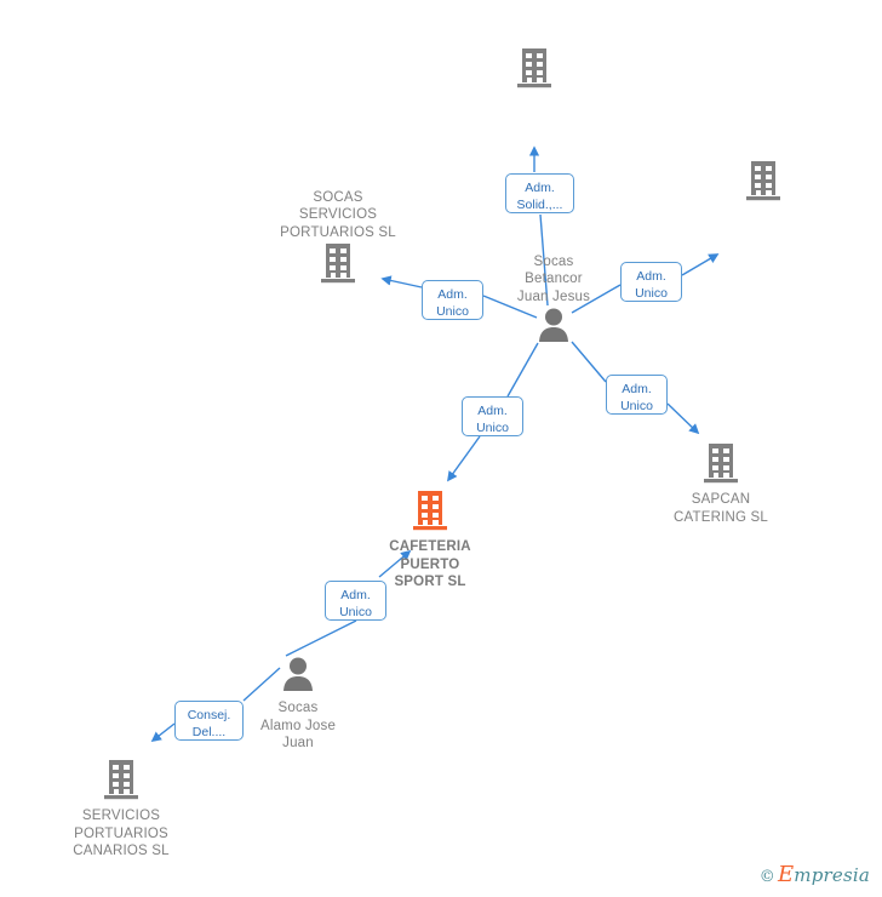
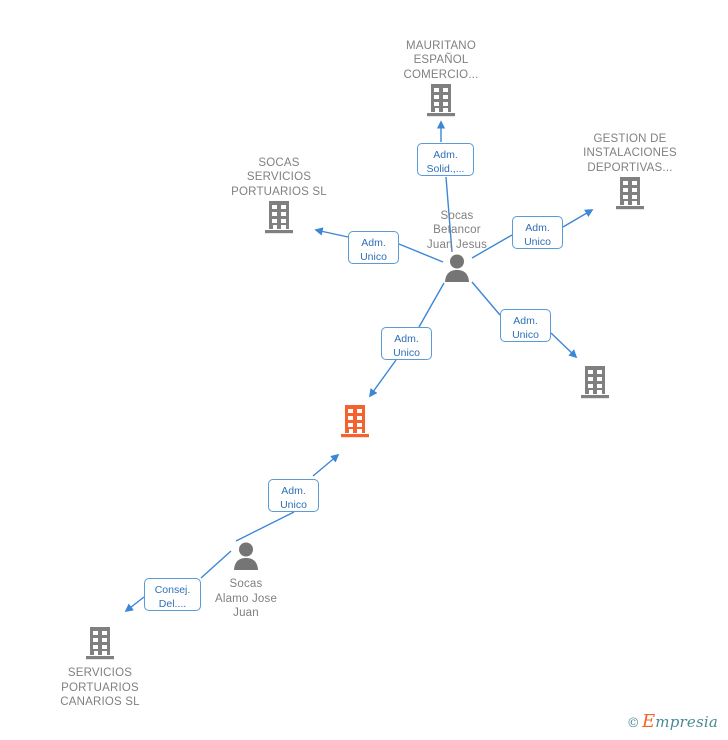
+ MAURITANO
+ ESPAÑOL
+ COMERCIO...
+ GESTION DE
+ INSTALACIONES
+ DEPORTIVAS...
  SOCAS
  SERVICIOS
  PORTUARIOS SL
  Socas
  Betancor
  Juan Jesus
- SAPCAN
- CATERING SL
- CAFETERIA
- PUERTO
- SPORT SL
  Socas
  Alamo Jose
  Juan
  SERVICIOS
  PORTUARIOS
  CANARIOS SL
  Adm.
  Solid.,...
  Adm.
  Unico
  Adm.
  Unico
  Adm.
  Unico
  Adm.
  Unico
  Adm.
  Unico
  Consej.
  Del....
  © Empresia
